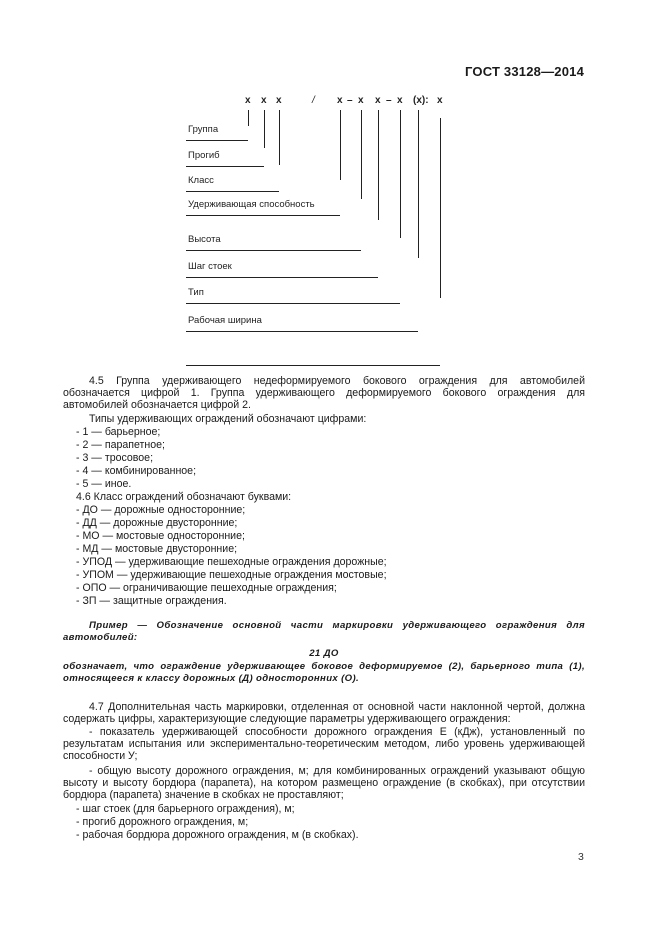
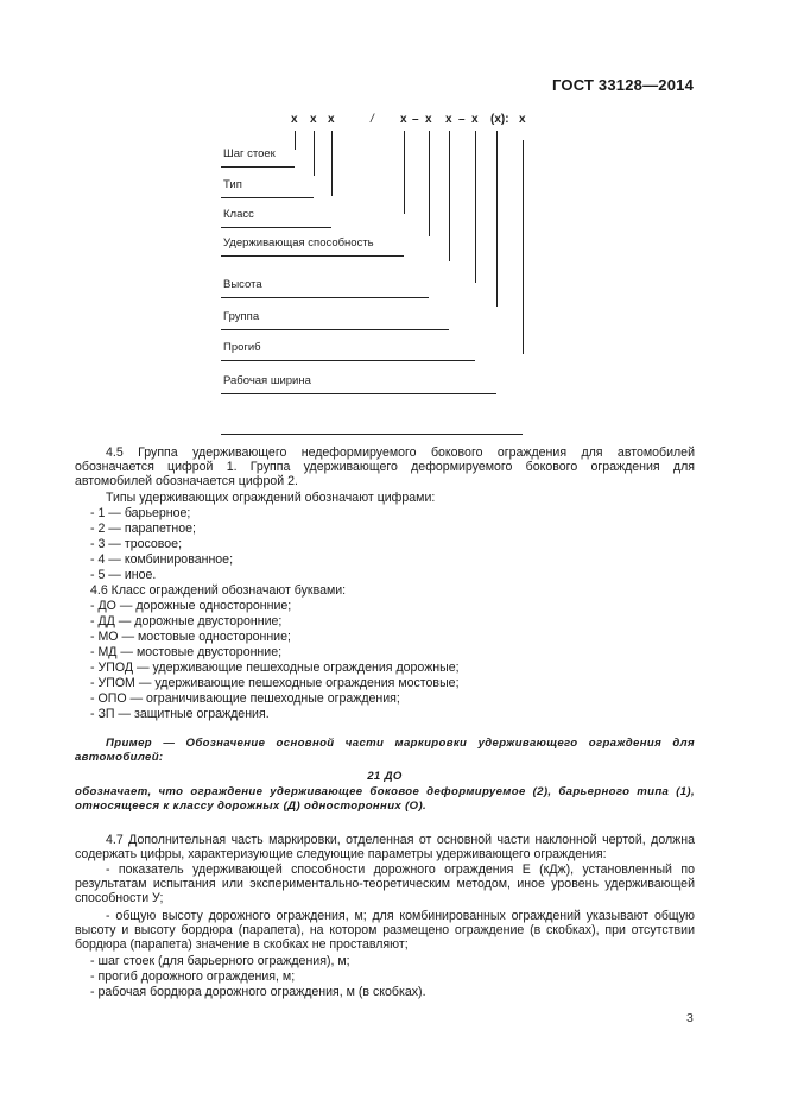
  ГОСТ 33128—2014
  x
  x
  x
  /
  x
  –
  x
  x
  –
  x
  (x):
  x
- Группа
+ Шаг стоек
- Прогиб
+ Тип
  Класс
  Удерживающая способность
  Высота
- Шаг стоек
+ Группа
- Тип
+ Прогиб
  Рабочая ширина
  4.5 Группа удерживающего недеформируемого бокового ограждения для автомобилей обозначается цифрой 1. Группа удерживающего деформируемого бокового ограждения для автомобилей обозначается цифрой 2.
  Типы удерживающих ограждений обозначают цифрами:
  - 1 — барьерное;
  - 2 — парапетное;
  - 3 — тросовое;
  - 4 — комбинированное;
  - 5 — иное.
  4.6 Класс ограждений обозначают буквами:
  - ДО — дорожные односторонние;
  - ДД — дорожные двусторонние;
  - МО — мостовые односторонние;
  - МД — мостовые двусторонние;
  - УПОД — удерживающие пешеходные ограждения дорожные;
  - УПОМ — удерживающие пешеходные ограждения мостовые;
  - ОПО — ограничивающие пешеходные ограждения;
  - ЗП — защитные ограждения.
  Пример — Обозначение основной части маркировки удерживающего ограждения для автомобилей:
  21 ДО
  обозначает, что ограждение удерживающее боковое деформируемое (2), барьерного типа (1), относящееся к классу дорожных (Д) односторонних (О).
  4.7 Дополнительная часть маркировки, отделенная от основной части наклонной чертой, должна содержать цифры, характеризующие следующие параметры удерживающего ограждения:
- - показатель удерживающей способности дорожного ограждения Е (кДж), установленный по результатам испытания или экспериментально-теоретическим методом, либо уровень удерживающей способности У;
+ - показатель удерживающей способности дорожного ограждения Е (кДж), установленный по результатам испытания или экспериментально-теоретическим методом, иное уровень удерживающей способности У;
  - общую высоту дорожного ограждения, м; для комбинированных ограждений указывают общую высоту и высоту бордюра (парапета), на котором размещено ограждение (в скобках), при отсутствии бордюра (парапета) значение в скобках не проставляют;
  - шаг стоек (для барьерного ограждения), м;
  - прогиб дорожного ограждения, м;
  - рабочая бордюра дорожного ограждения, м (в скобках).
  3
